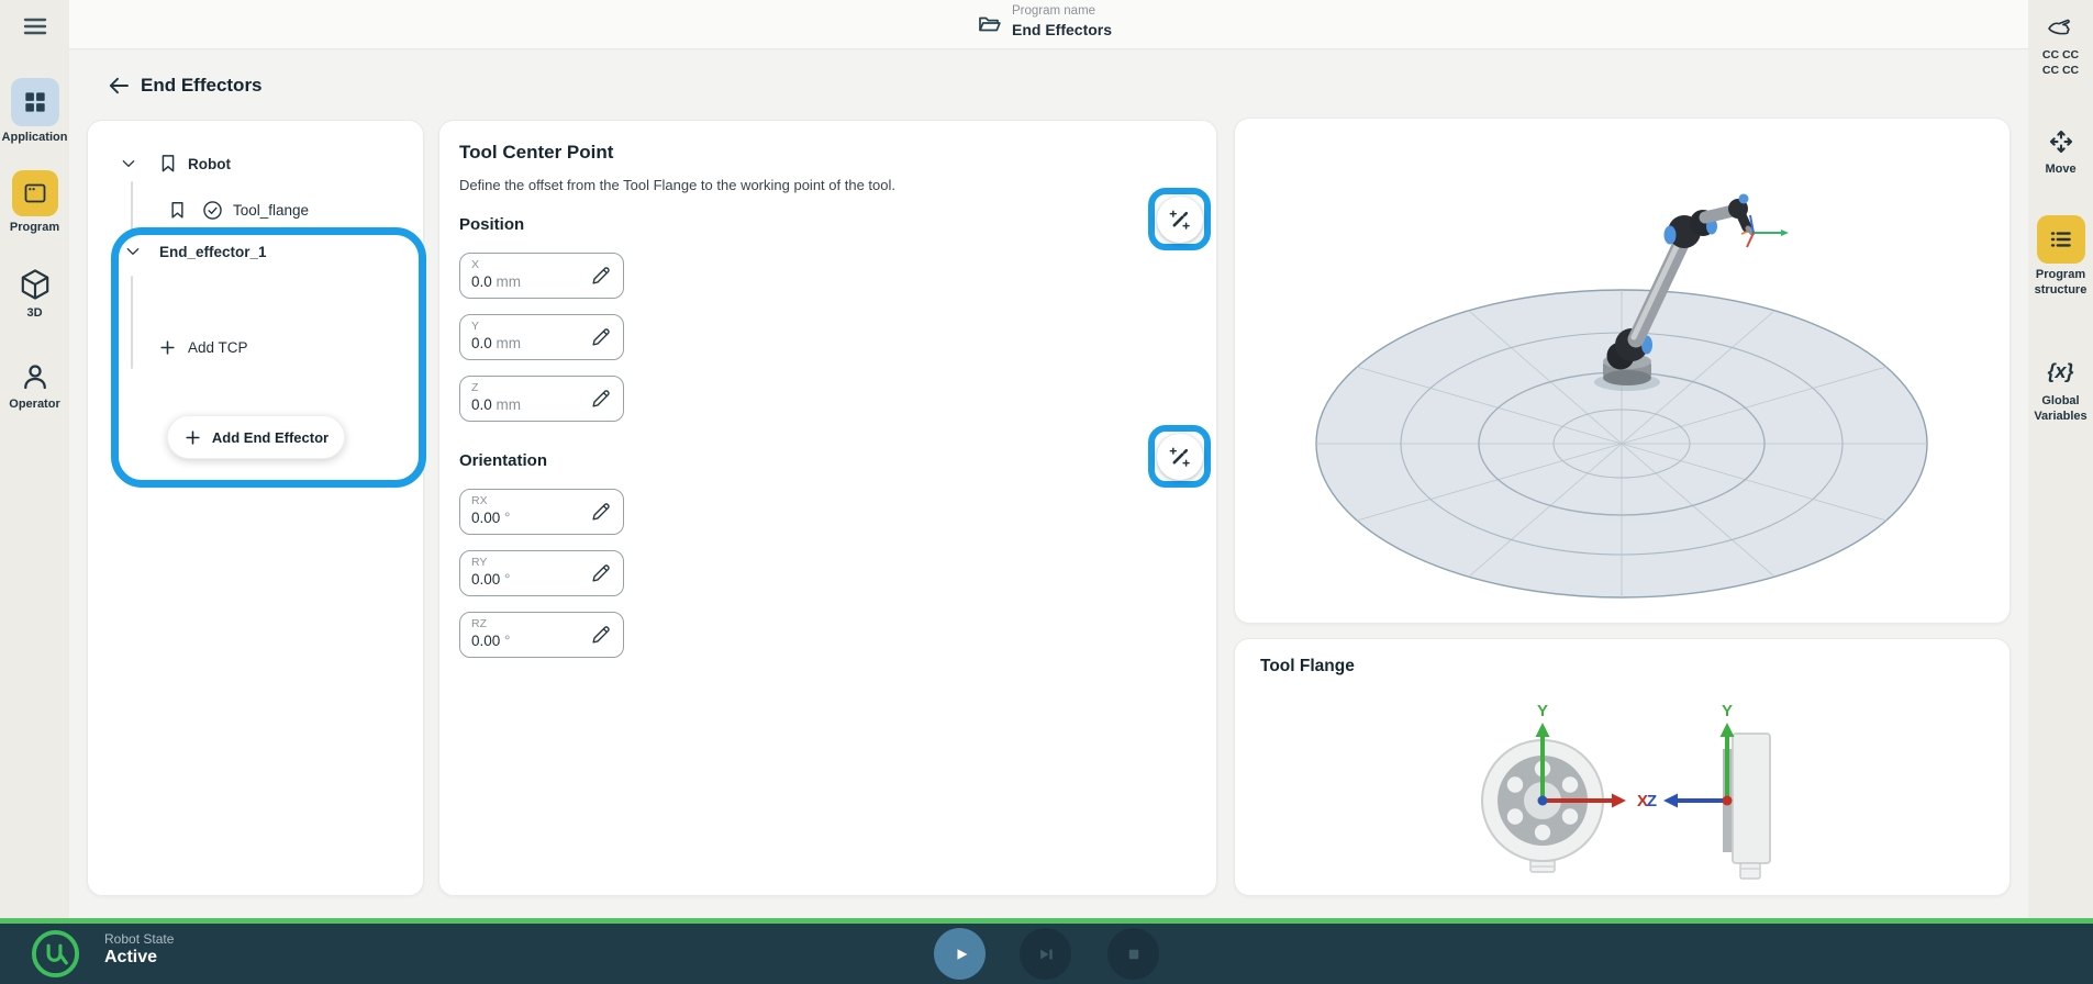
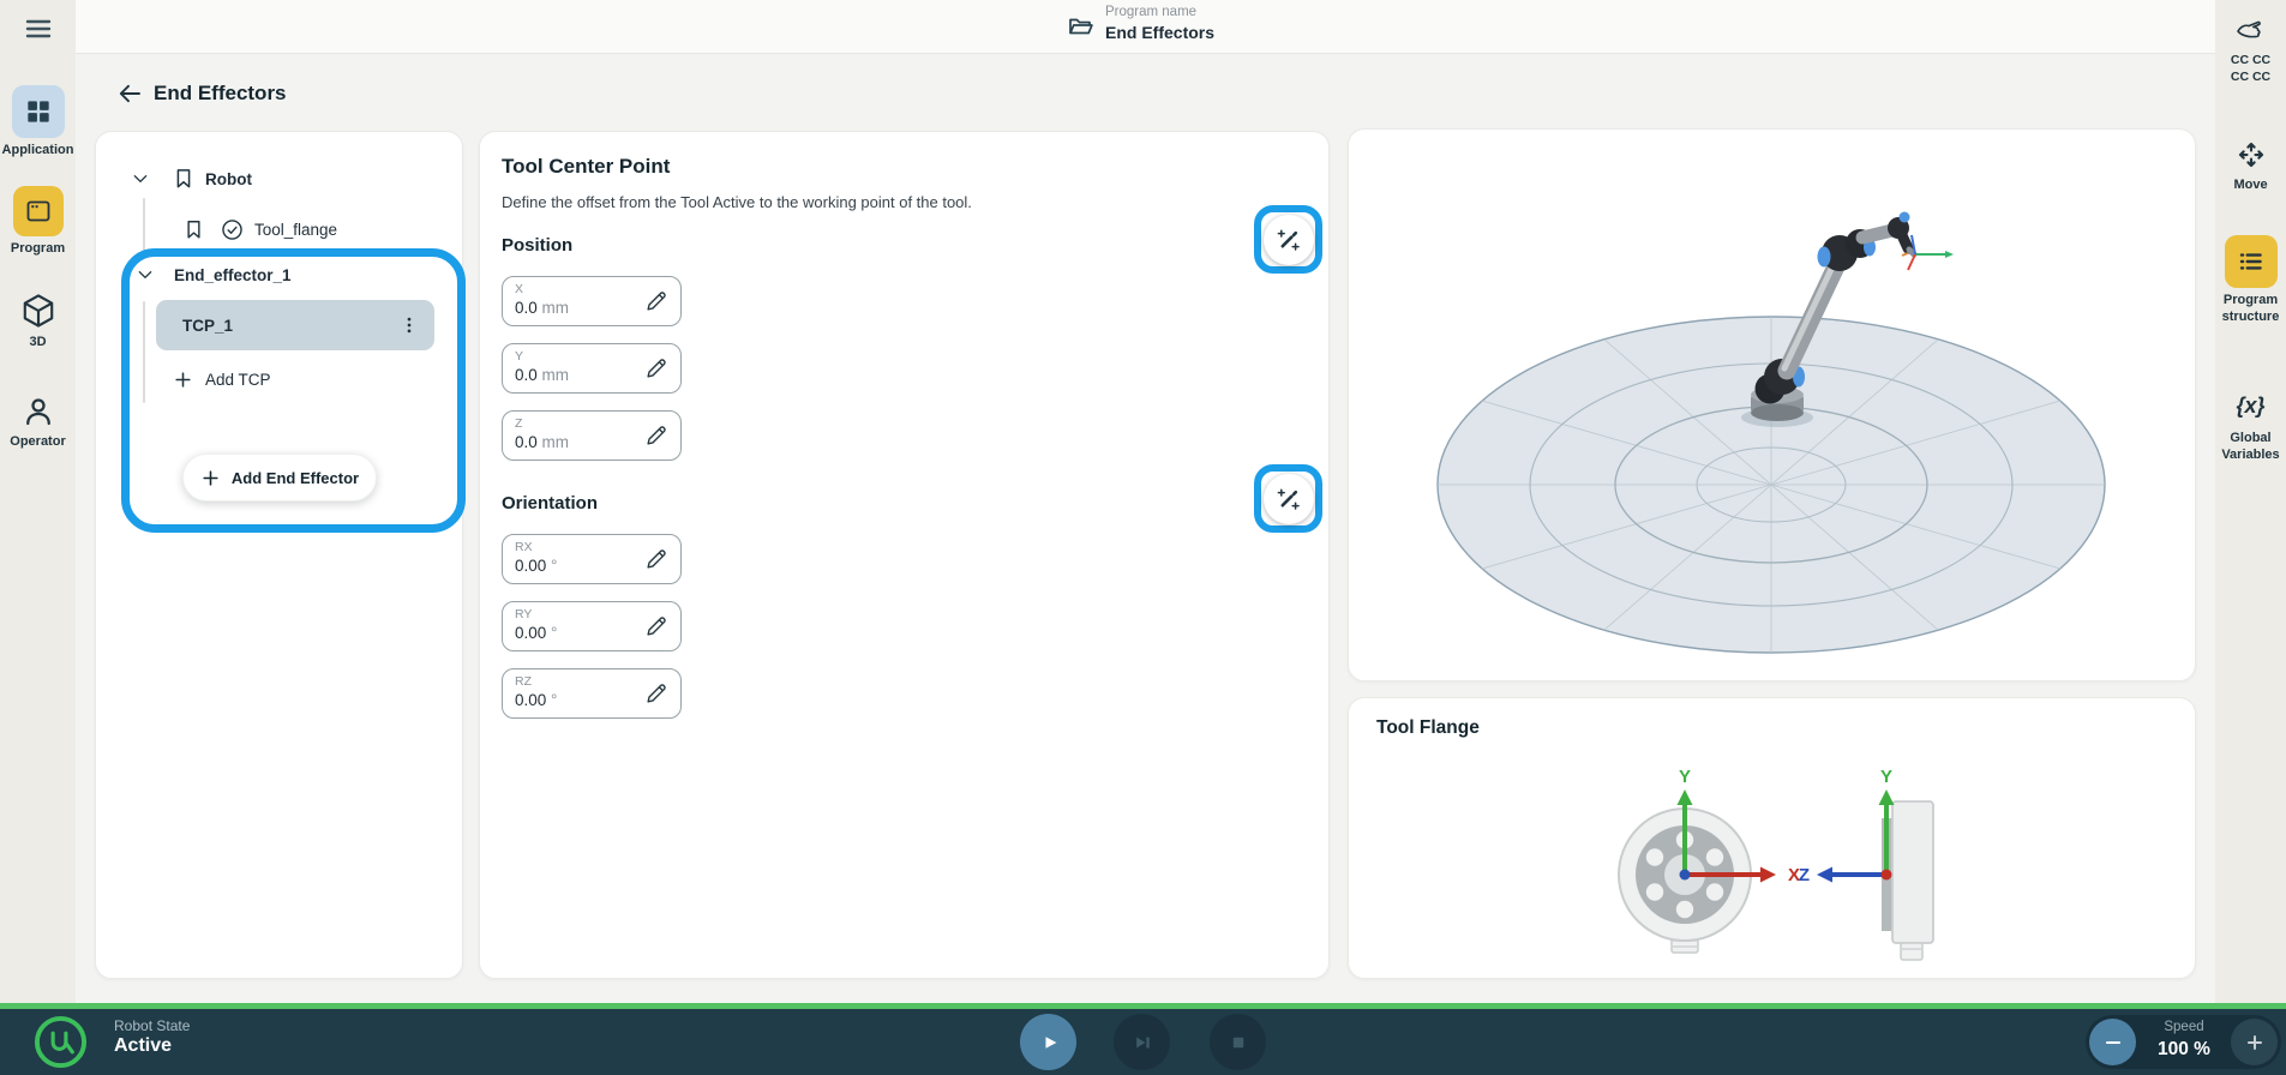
  Program name
  End Effectors
  Application
  Program
  3D
  Operator
  CC CC
  CC CC
  Move
  Program
  structure
  {x}
  Global
  Variables
  End Effectors
  Robot
  Tool_flange
  End_effector_1
+ TCP_1
  Add TCP
  Add End Effector
  Tool Center Point
- Define the offset from the Tool Flange to the working point of the tool.
+ Define the offset from the Tool Active to the working point of the tool.
  Position
  X
  0.0 mm
  Y
  0.0 mm
  Z
  0.0 mm
  Orientation
  RX
  0.00 °
  RY
  0.00 °
  RZ
  0.00 °
  Tool Flange
  Y
  X
  Y
  Z
  Robot State
  Active
+ Speed
+ 100 %
